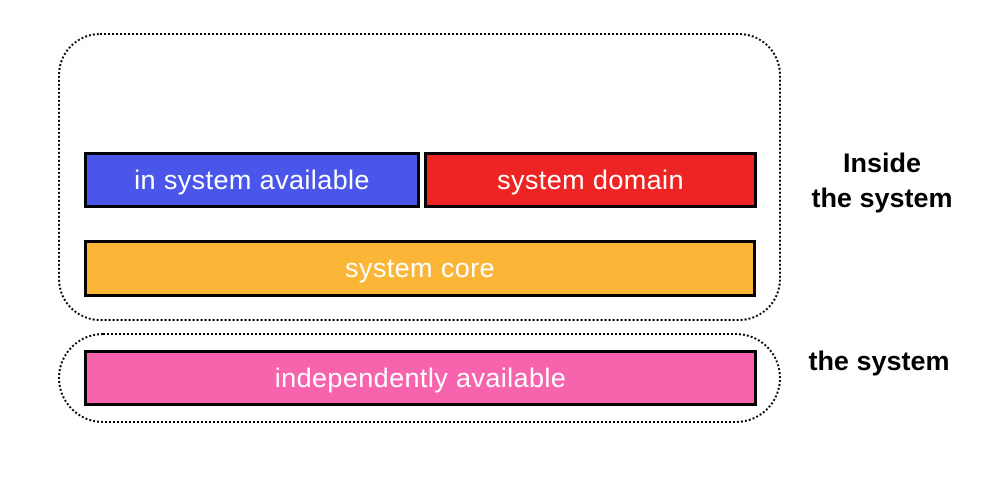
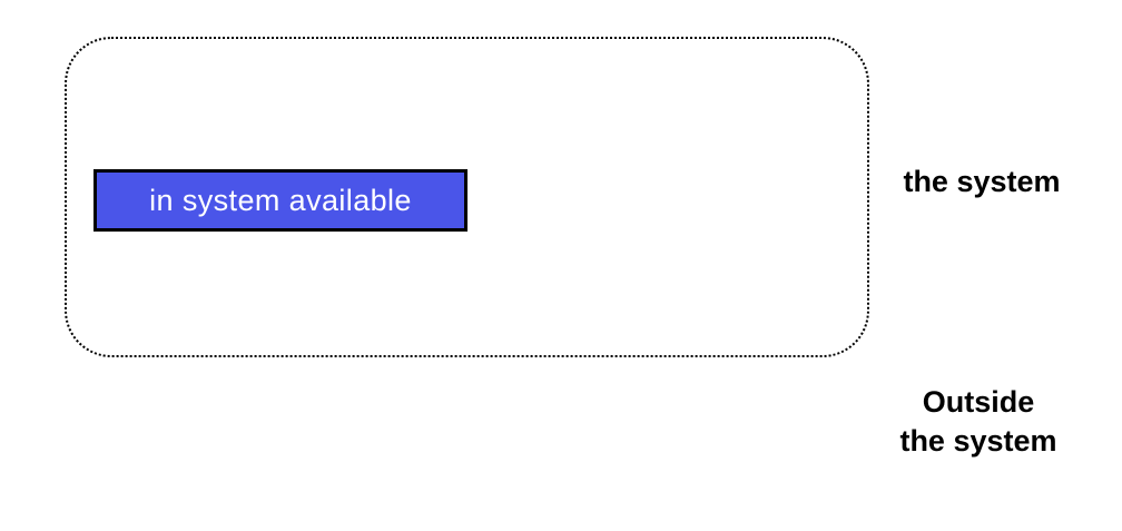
  in system available
- system domain
- system core
- independently available
- Inside
  the system
+ Outside
  the system
